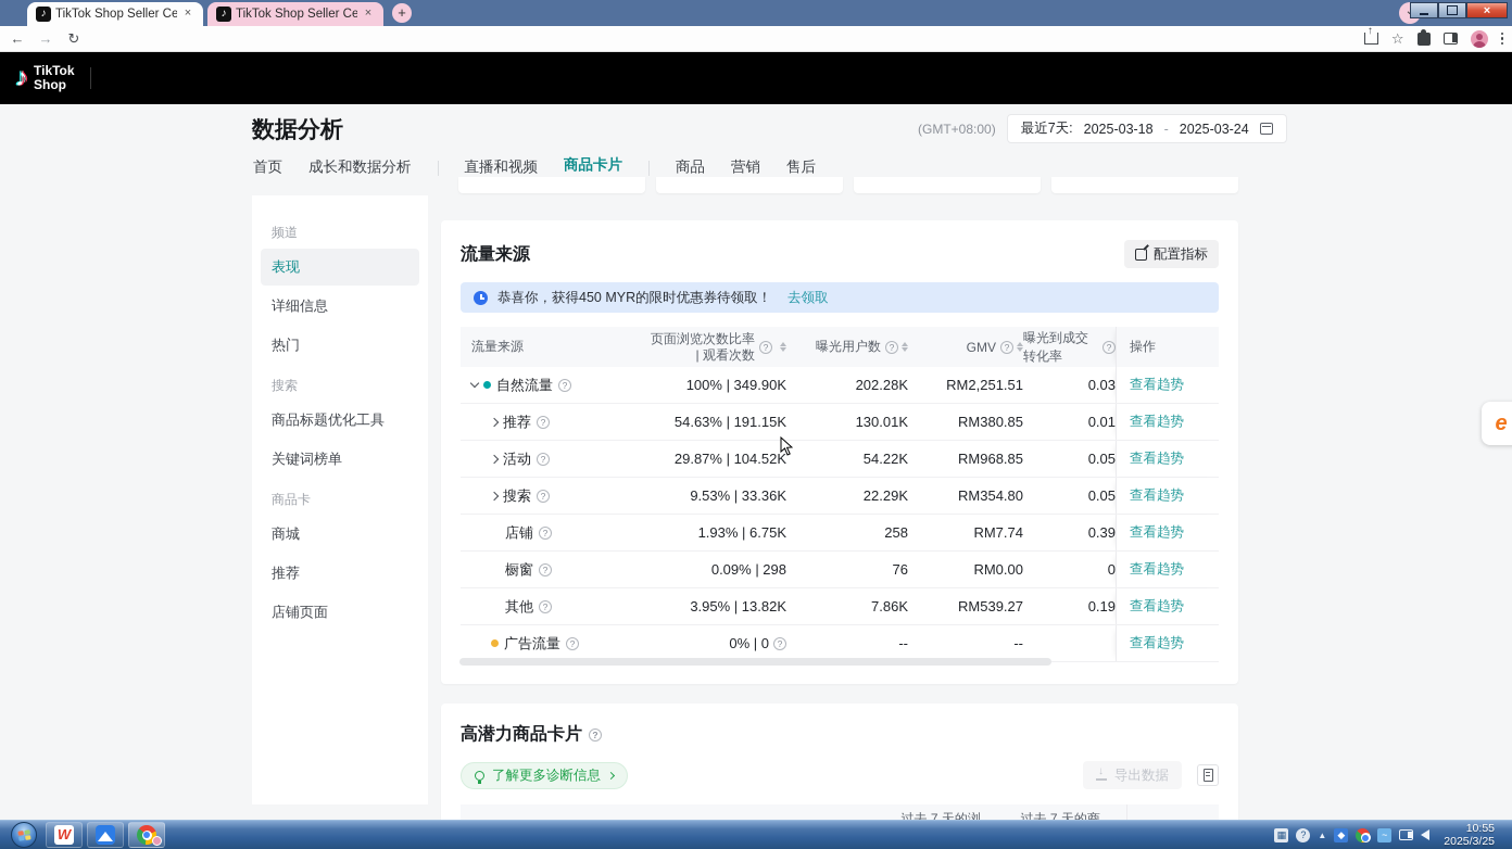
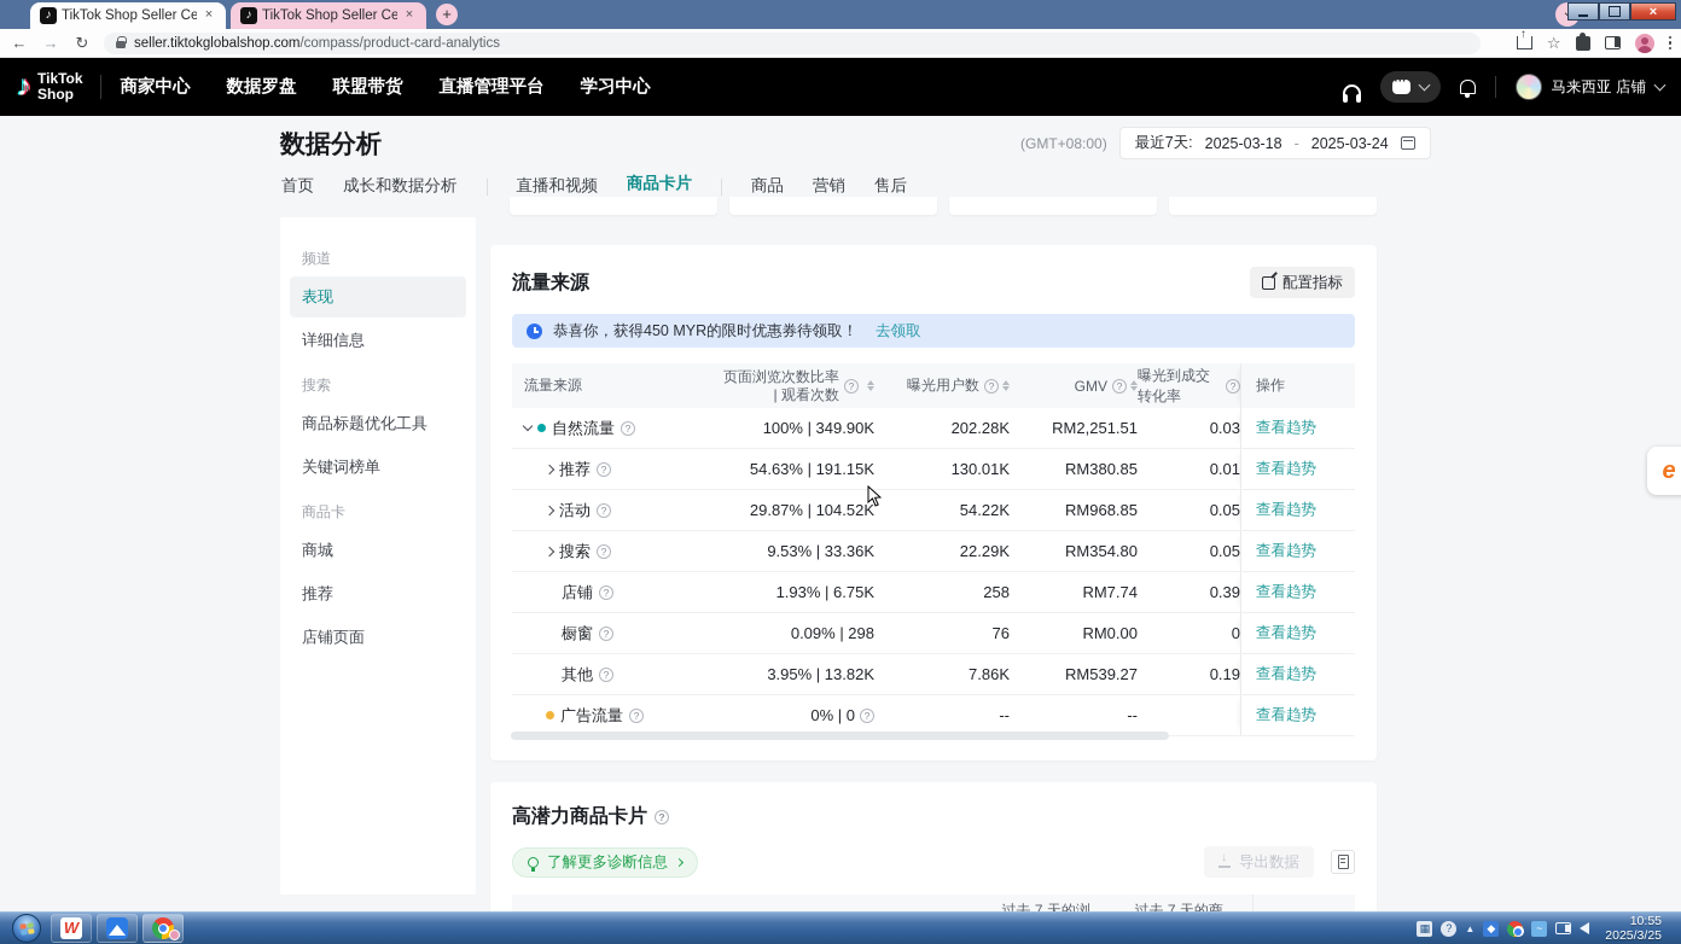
  ♪
  TikTok Shop Seller Ce
  ♪
  TikTok Shop Seller Ce
  ←
  →
  ↻
+ seller.tiktokglobalshop.com/compass/product-card-analytics
  TikTok
  Shop
+ 商家中心
+ 数据罗盘
+ 联盟带货
+ 直播管理平台
+ 学习中心
+ 马来西亚 店铺
  数据分析
  (GMT+08:00)
  最近7天:
  2025-03-18
  -
  2025-03-24
  首页
  成长和数据分析
  直播和视频
  商品卡片
  商品
  营销
  售后
  频道
  表现
  详细信息
- 热门
  搜索
  商品标题优化工具
  关键词榜单
  商品卡
  商城
  推荐
  店铺页面
  流量来源
  配置指标
  恭喜你，获得450 MYR的限时优惠券待领取！
  去领取
  流量来源
  页面浏览次数比率 | 观看次数
  曝光用户数
  GMV
  曝光到成交转化率
  操作
  自然流量
  100% | 349.90K
  202.28K
  RM2,251.51
  0.03
  查看趋势
  推荐
  54.63% | 191.15K
  130.01K
  RM380.85
  0.01
  查看趋势
  活动
  29.87% | 104.52K
  54.22K
  RM968.85
  0.05
  查看趋势
  搜索
  9.53% | 33.36K
  22.29K
  RM354.80
  0.05
  查看趋势
  店铺
  1.93% | 6.75K
  258
  RM7.74
  0.39
  查看趋势
  橱窗
  0.09% | 298
  76
  RM0.00
  0
  查看趋势
  其他
  3.95% | 13.82K
  7.86K
  RM539.27
  0.19
  查看趋势
  广告流量
  0% | 0
  --
  --
  查看趋势
  高潜力商品卡片
  了解更多诊断信息
  导出数据
  ▦
  ?
  ◆
  ~
  10:55
  2025/3/25
